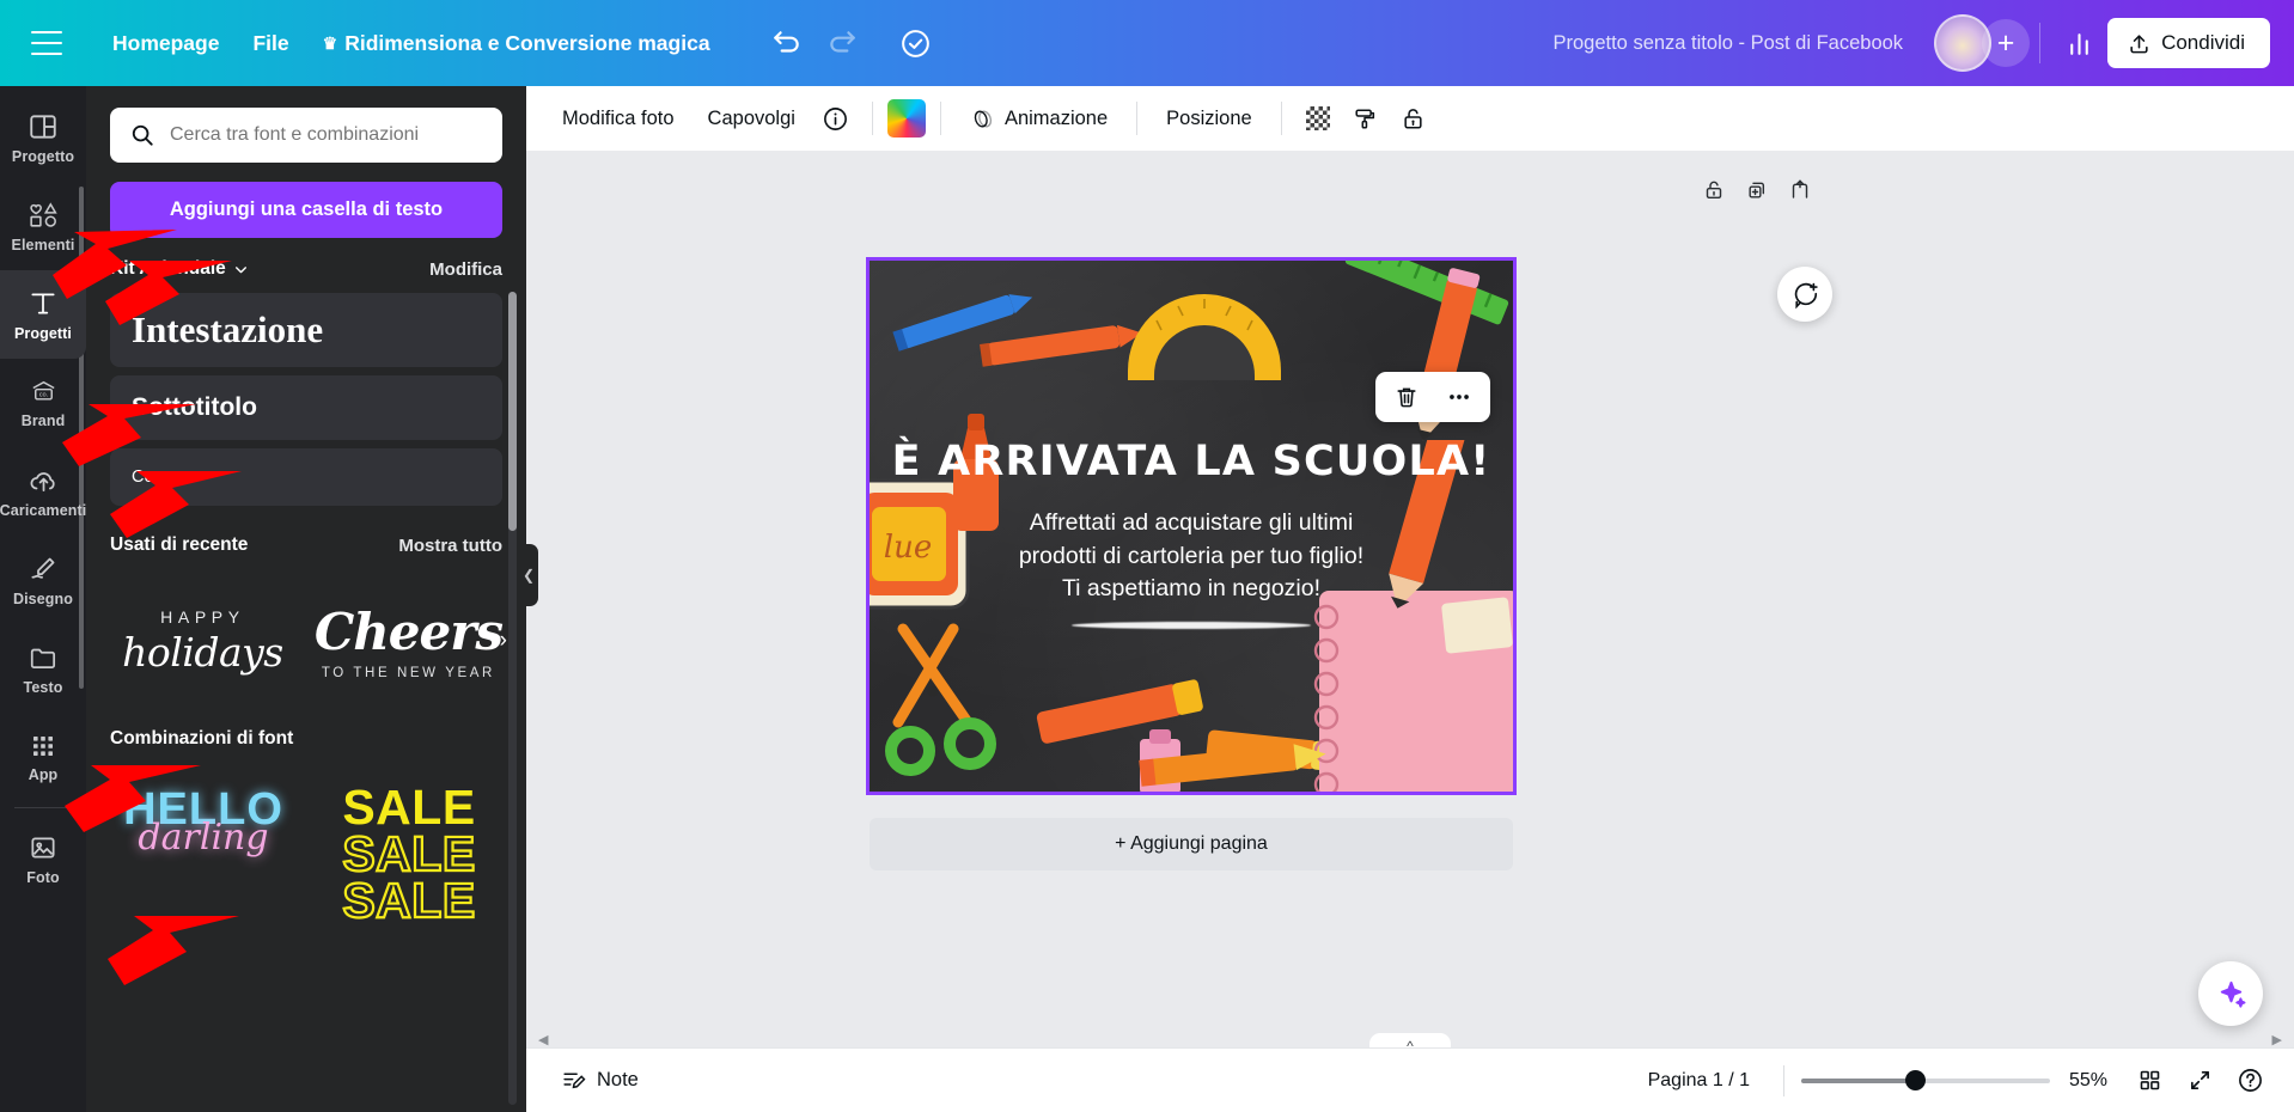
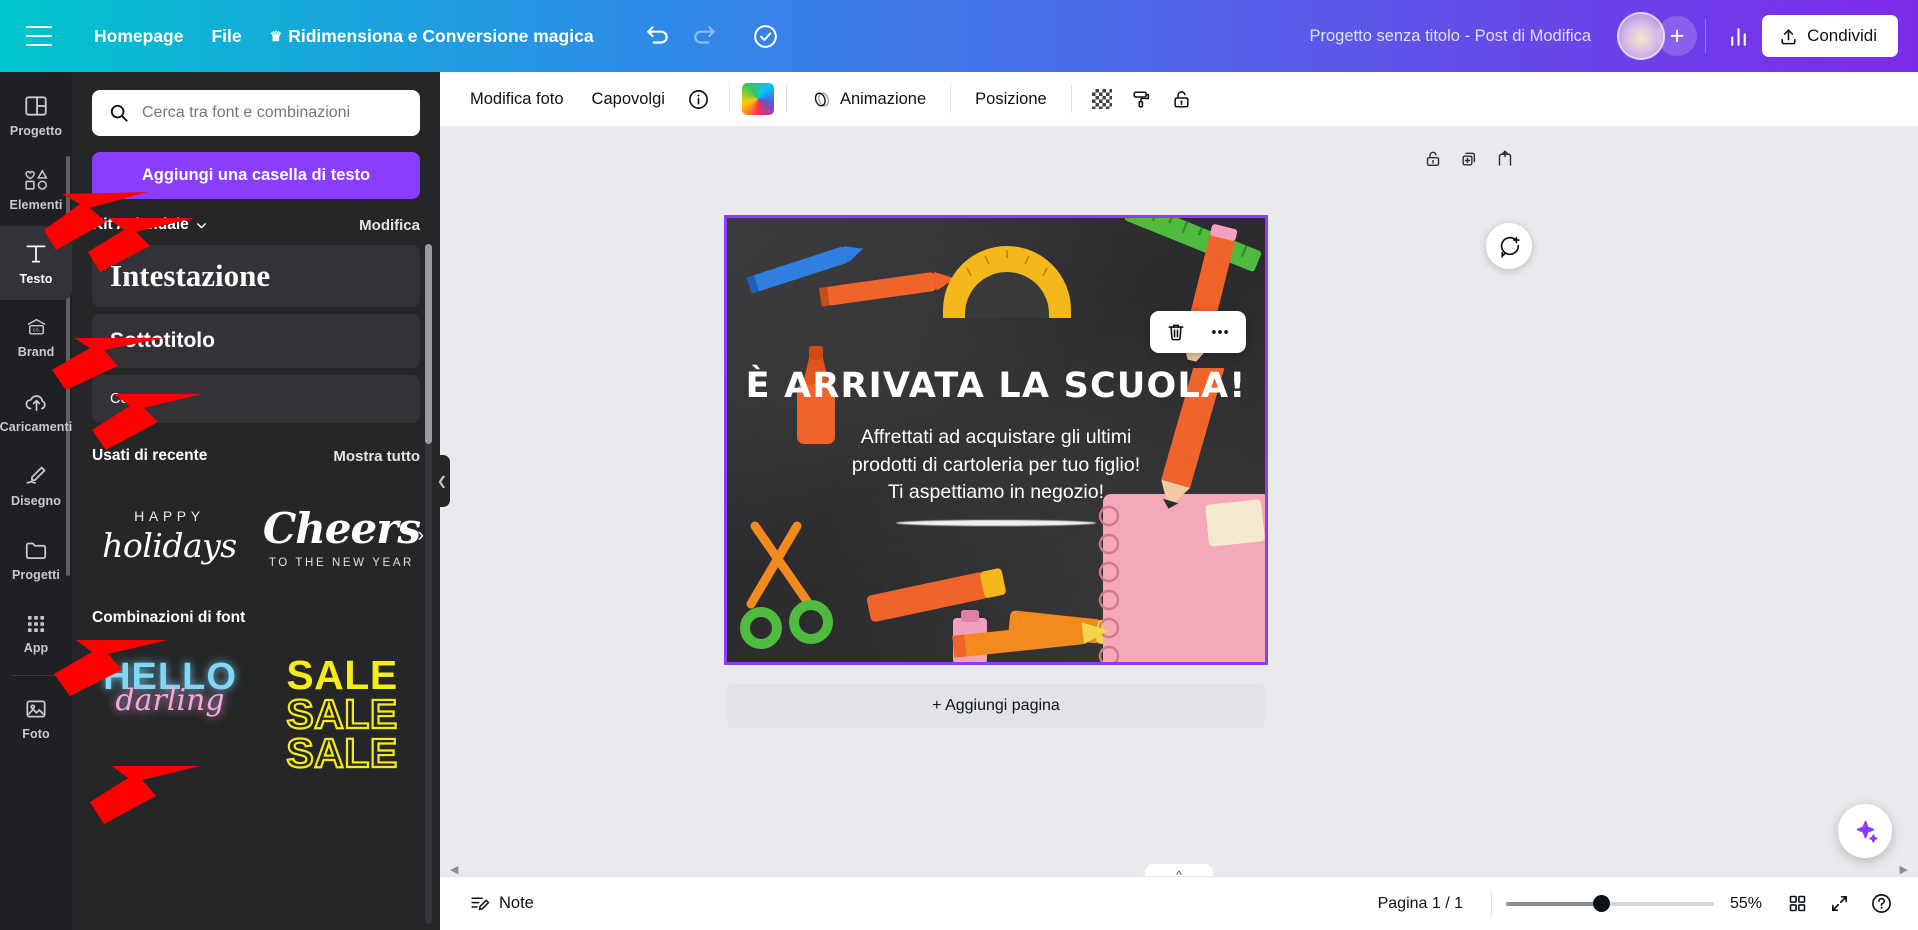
  Homepage
  File
  ♛ Ridimensiona e Conversione magica
- Progetto senza titolo - Post di Facebook
+ Progetto senza titolo - Post di Modifica
  +
  Condividi
  Progetto
  Elementi
- Progetti
+ Testo
  Brand
  Caricamenti
  Disegno
- Testo
+ Progetti
  App
  Foto
  Cerca tra font e combinazioni
  Aggiungi una casella di testo
  Modifica
  Intestazione
  Usati di recente
  Mostra tutto
  HAPPY
  holidays
  Cheers
  TO THE NEW YEAR
  ›
  Combinazioni di font
  HELLO
  darling
  SALE
  SALE
  SALE
  ❮
  Modifica foto
  Capovolgi
  Animazione
  Posizione
- lue
  È ARRIVATA LA SCUOLA!
  Affrettati ad acquistare gli ultimi
  prodotti di cartoleria per tuo figlio!
  Ti aspettiamo in negozio!
  + Aggiungi pagina
  ^
  ◀
  ▶
  Note
  Pagina 1 / 1
  55%
